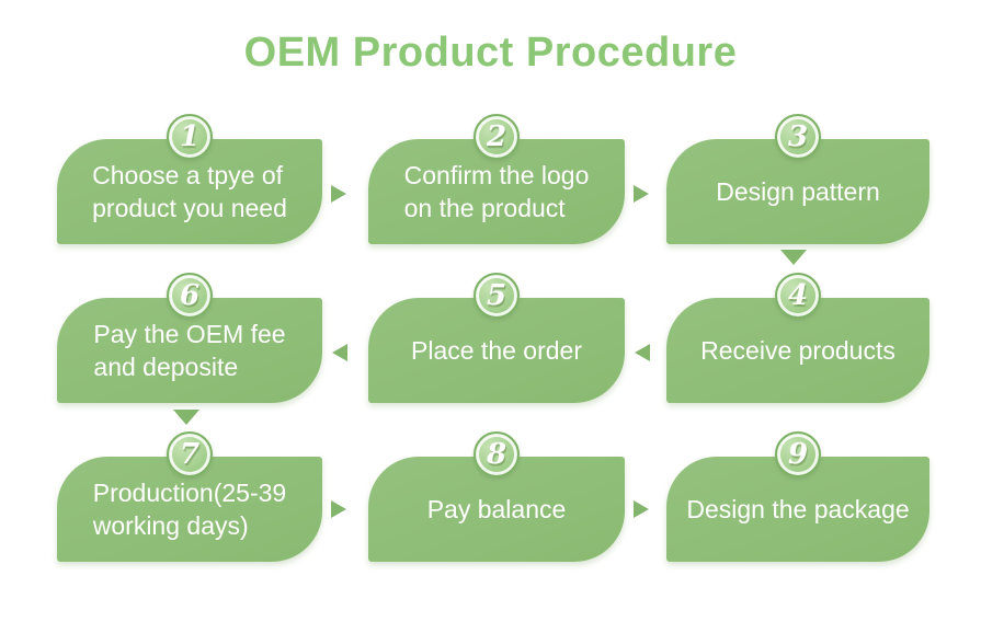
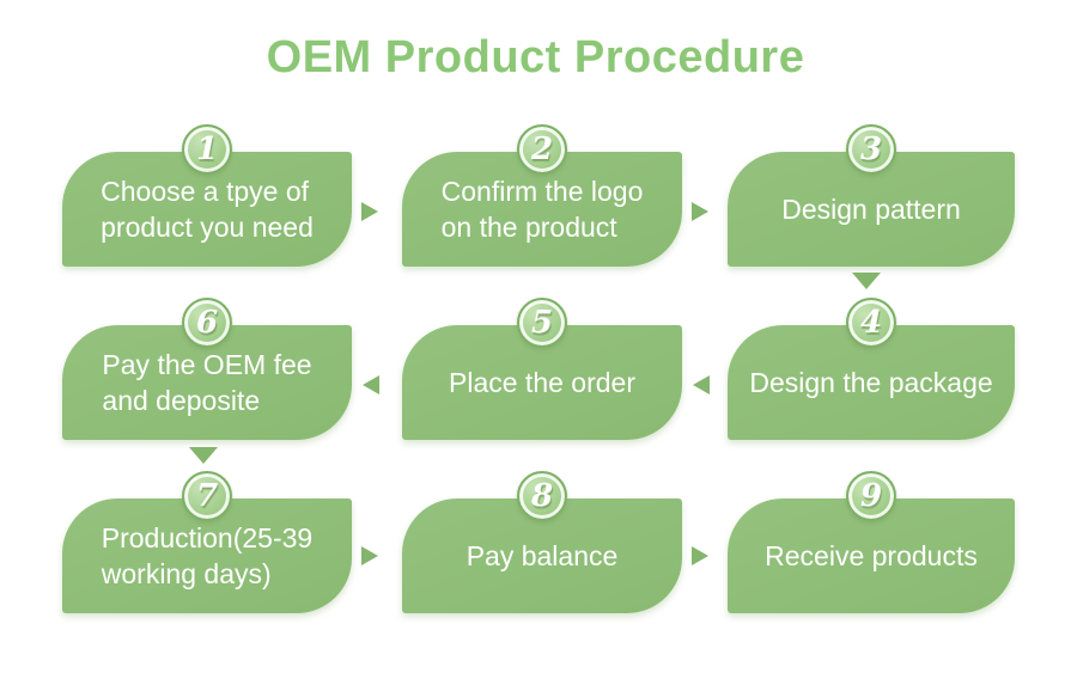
  OEM Product Procedure
  1
  Choose a tpye of
  product you need
  2
  Confirm the logo
  on the product
  3
  Design pattern
  4
- Receive products
+ Design the package
  5
  Place the order
  6
  Pay the OEM fee
  and deposite
  7
  Production(25-39
  working days)
  8
  Pay balance
  9
- Design the package
+ Receive products
